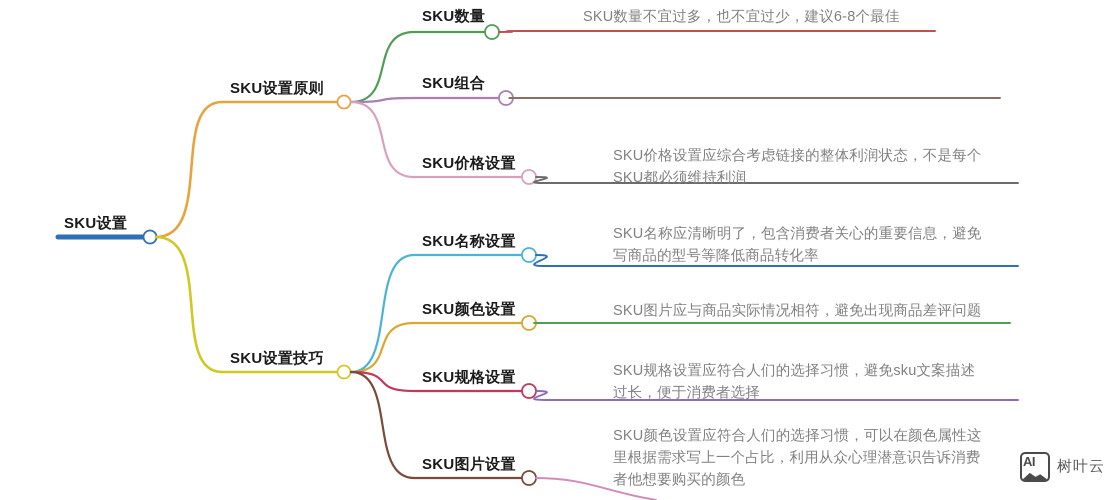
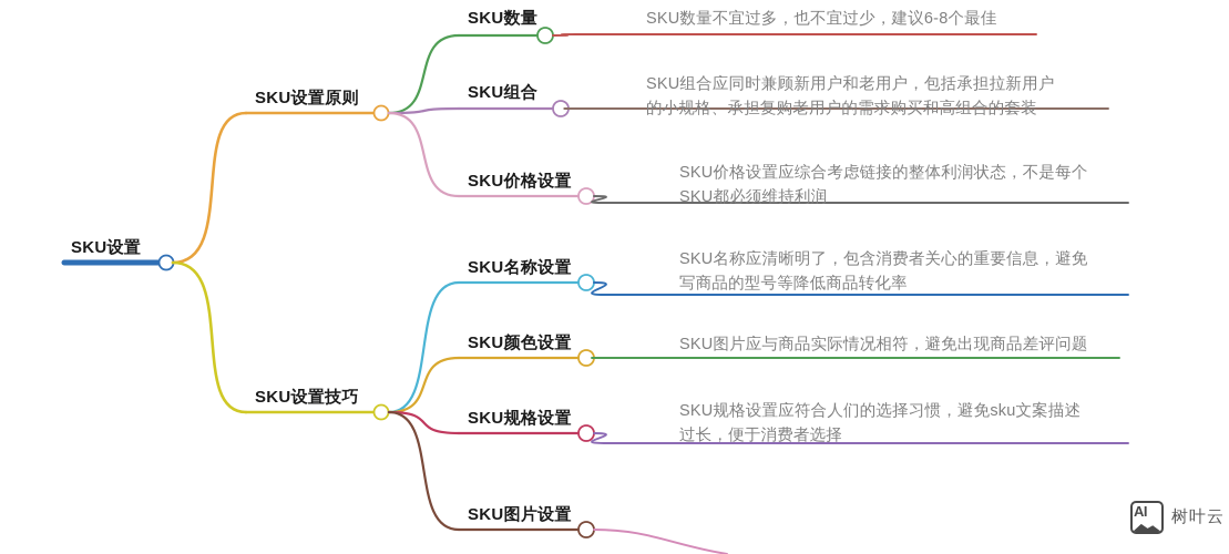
  SKU设置
  SKU设置原则
  SKU设置技巧
  SKU数量
  SKU数量不宜过多，也不宜过少，建议6-8个最佳
  SKU组合
+ SKU组合应同时兼顾新用户和老用户，包括承担拉新用户
+ 的小规格、承担复购老用户的需求购买和高组合的套装
  SKU价格设置
  SKU价格设置应综合考虑链接的整体利润状态，不是每个
  SKU都必须维持利润
  SKU名称设置
  SKU名称应清晰明了，包含消费者关心的重要信息，避免
  写商品的型号等降低商品转化率
  SKU颜色设置
  SKU图片应与商品实际情况相符，避免出现商品差评问题
  SKU规格设置
  SKU规格设置应符合人们的选择习惯，避免sku文案描述
  过长，便于消费者选择
  SKU图片设置
- SKU颜色设置应符合人们的选择习惯，可以在颜色属性这
- 里根据需求写上一个占比，利用从众心理潜意识告诉消费
- 者他想要购买的颜色
  AI
  树叶云
